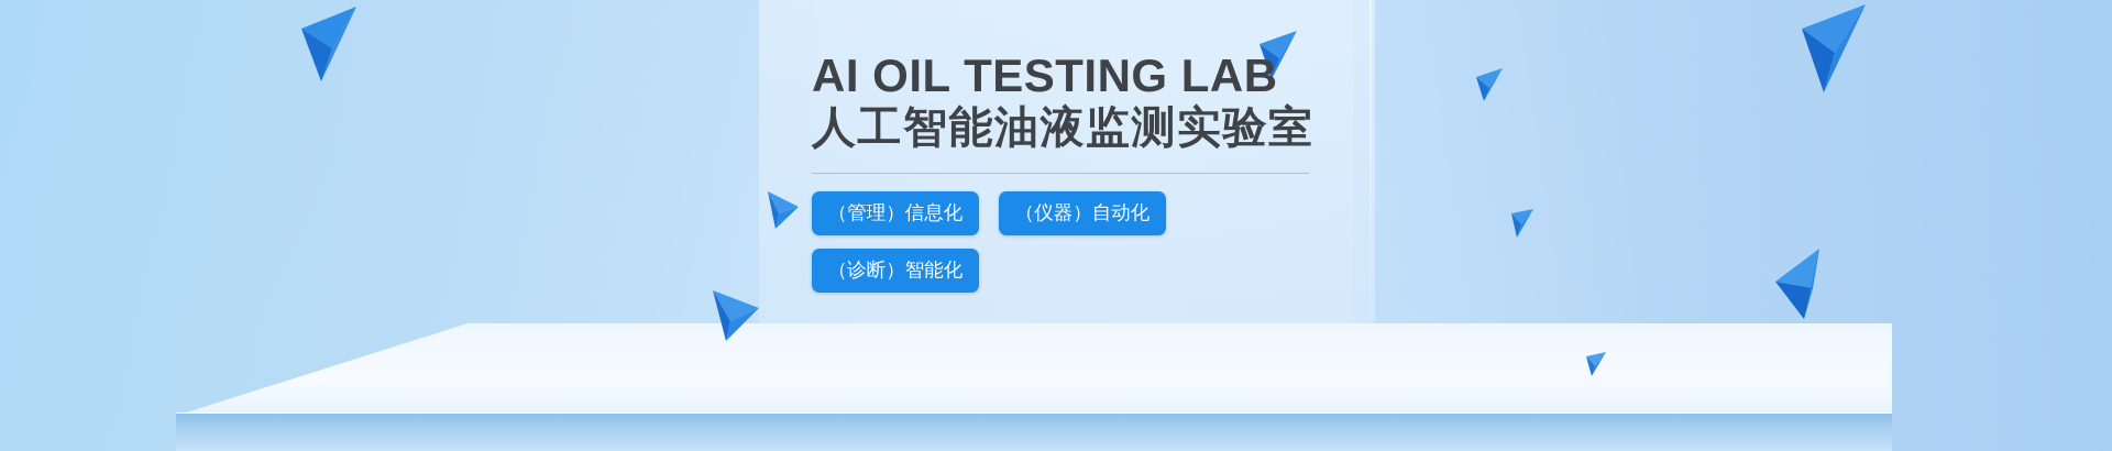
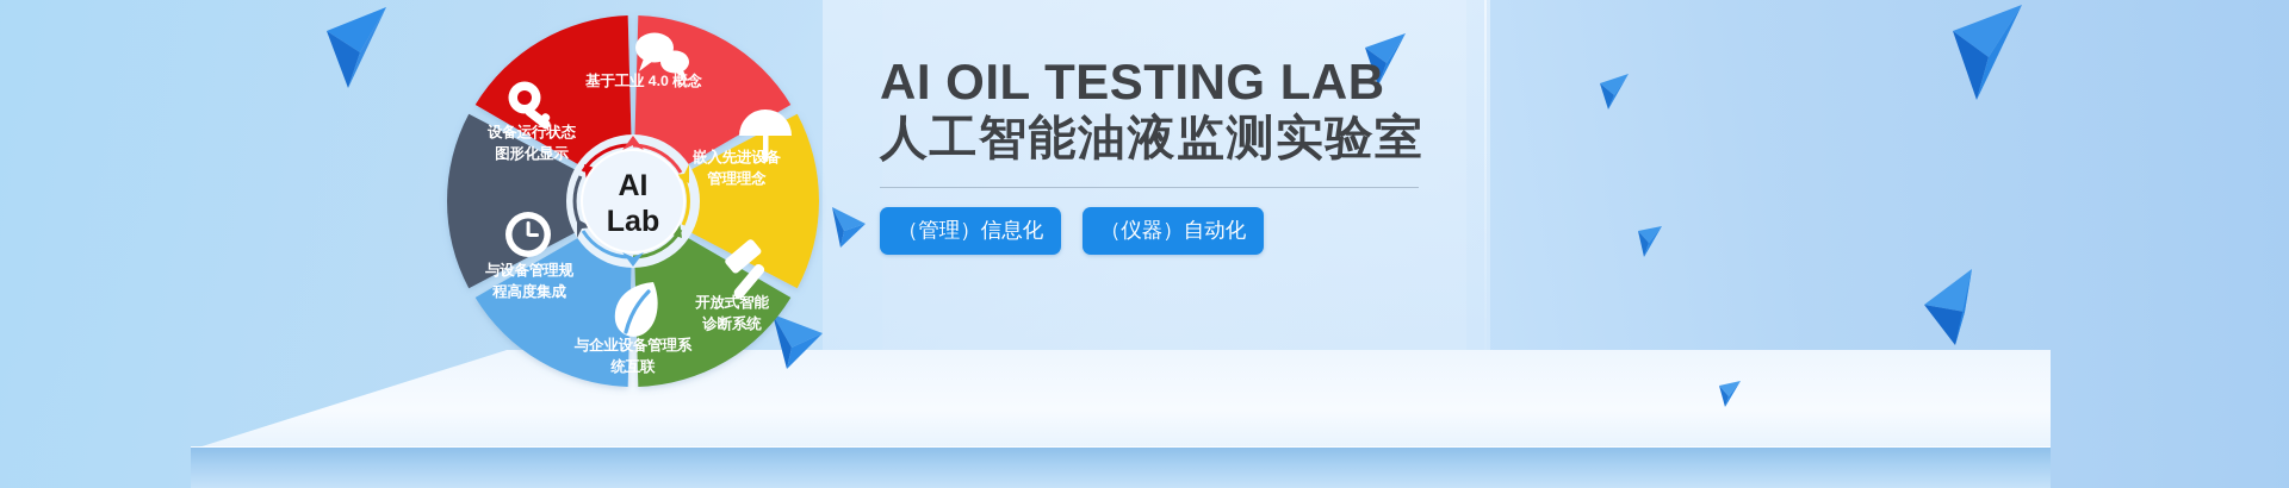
+ 基于工业 4.0 概念
+ 嵌入先进设备
+ 管理理念
+ 开放式智能
+ 诊断系统
+ 与企业设备管理系
+ 统互联
+ 与设备管理规
+ 程高度集成
+ 设备运行状态
+ 图形化显示
+ AI
+ Lab
  AI OIL TESTING LAB
  人工智能油液监测实验室
  （管理）信息化
  （仪器）自动化
- （诊断）智能化
